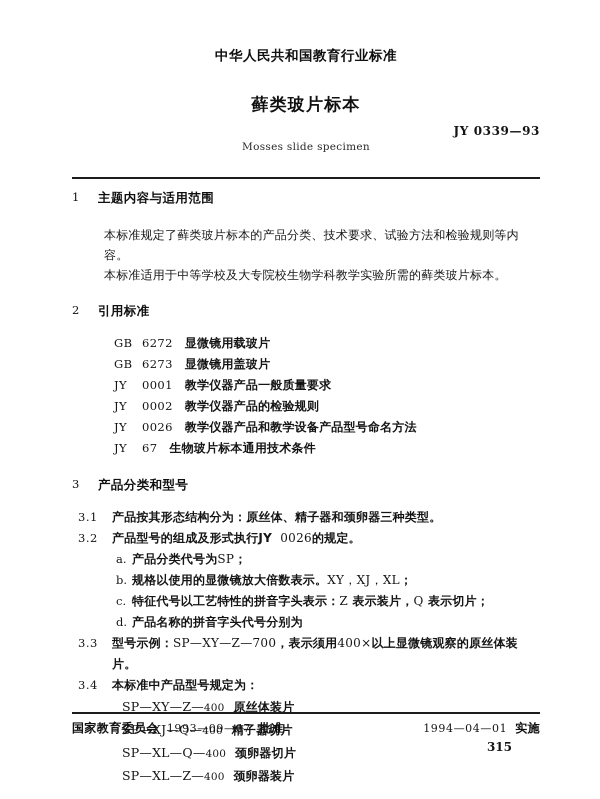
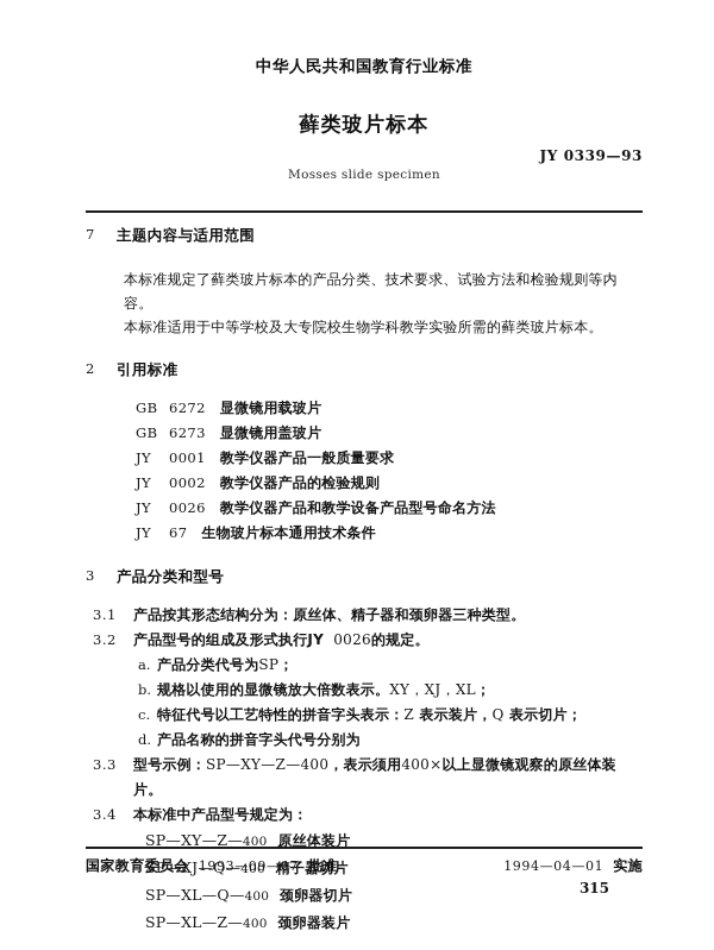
  中华人民共和国教育行业标准
  藓类玻片标本
  JY 0339—93
  Mosses slide specimen
- 1
+ 7
  主题内容与适用范围
  本标准规定了藓类玻片标本的产品分类、技术要求、试验方法和检验规则等内容。
  本标准适用于中等学校及大专院校生物学科教学实验所需的藓类玻片标本。
  2
  引用标准
  GB 6272
  显微镜用载玻片
  GB 6273
  显微镜用盖玻片
  JY 0001
  教学仪器产品一般质量要求
  JY 0002
  教学仪器产品的检验规则
  JY 0026
  教学仪器产品和教学设备产品型号命名方法
  JY 67
  生物玻片标本通用技术条件
  3
  产品分类和型号
  3.1
  产品按其形态结构分为：原丝体、精子器和颈卵器三种类型。
  3.2
  产品型号的组成及形式执行JY 0026的规定。
  a.
  产品分类代号为SP；
  b.
  规格以使用的显微镜放大倍数表示。XY，XJ，XL；
  c.
  特征代号以工艺特性的拼音字头表示：Z 表示装片，Q 表示切片；
  d.
  产品名称的拼音字头代号分别为
  3.3
- 型号示例：SP—XY—Z—700，表示须用400×以上显微镜观察的原丝体装片。
+ 型号示例：SP—XY—Z—400，表示须用400×以上显微镜观察的原丝体装片。
  3.4
  本标准中产品型号规定为：
  SP—XY—Z—400 原丝体装片
  SP—XJ—Q—400 精子器切片
  SP—XL—Q—400 颈卵器切片
  SP—XL—Z—400 颈卵器装片
  国家教育委员会 1993—09—07 批准
  1994—04—01 实施
  315
